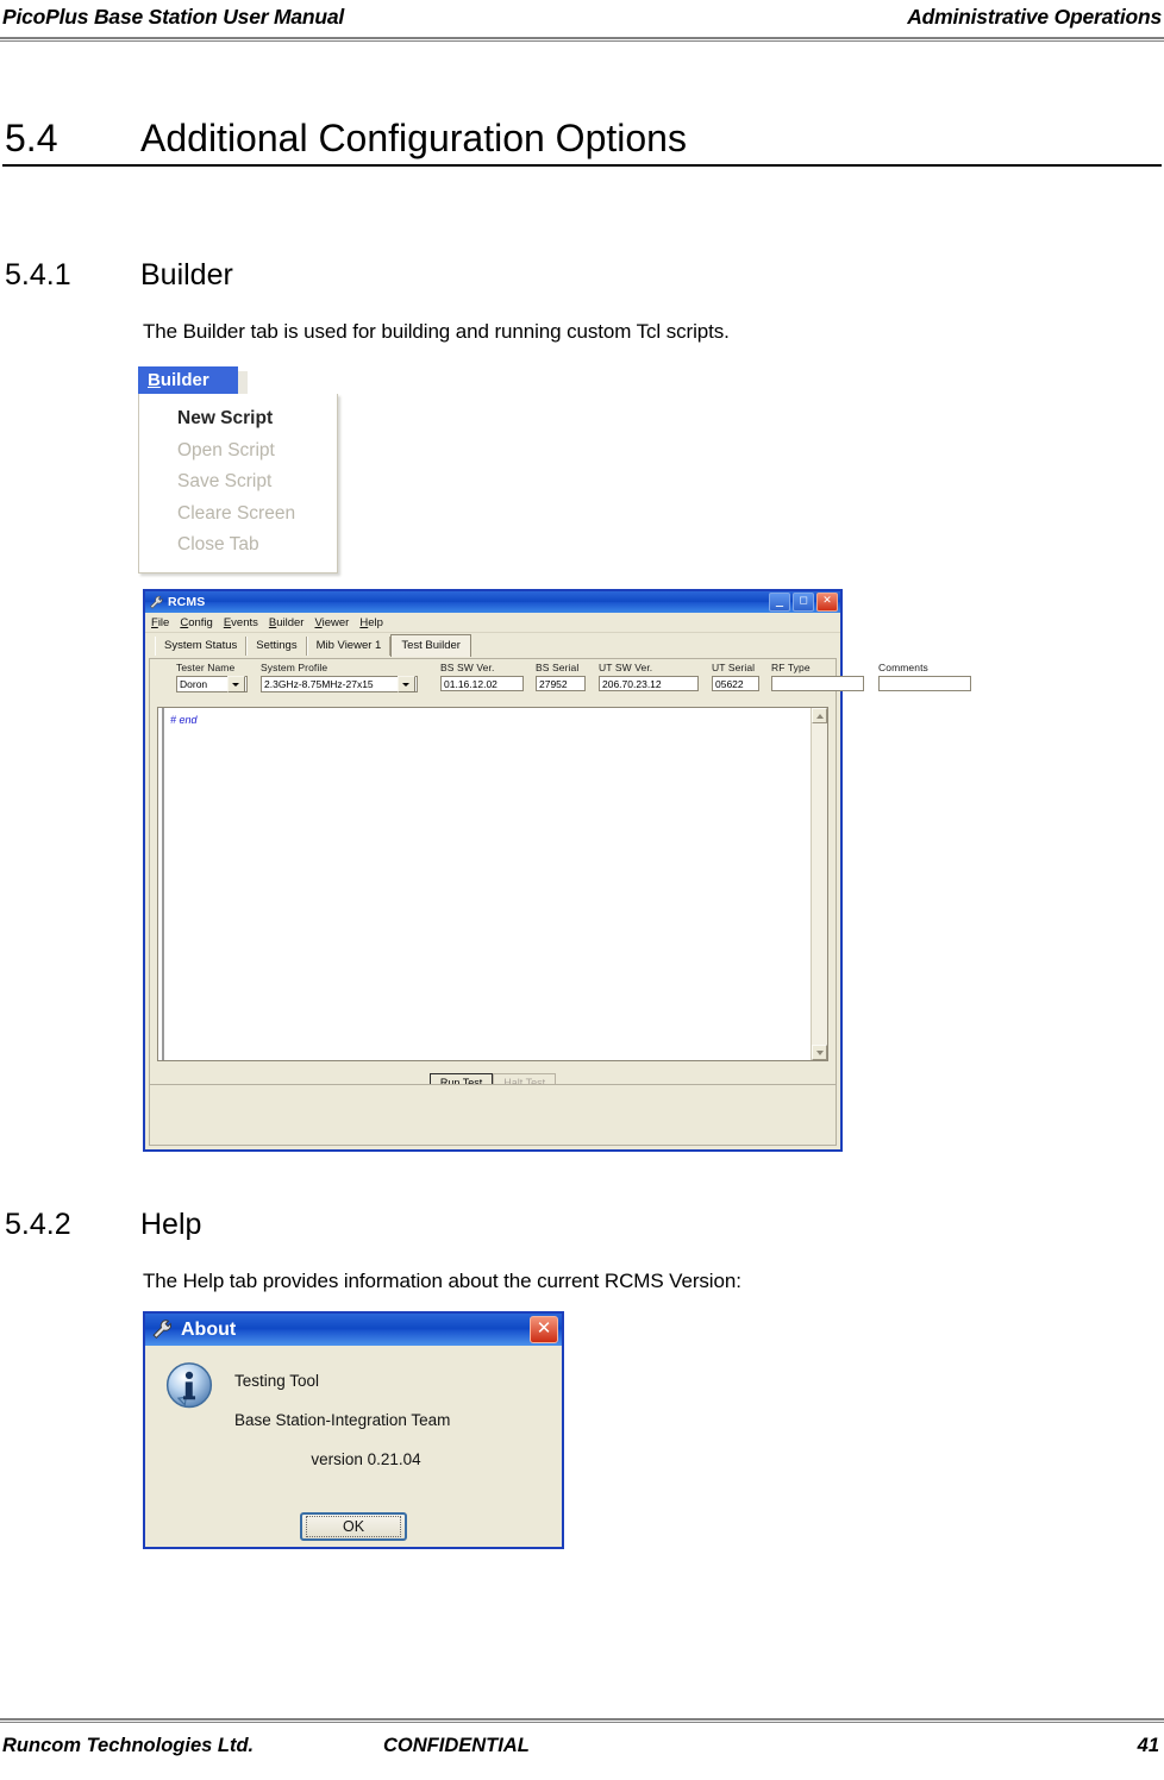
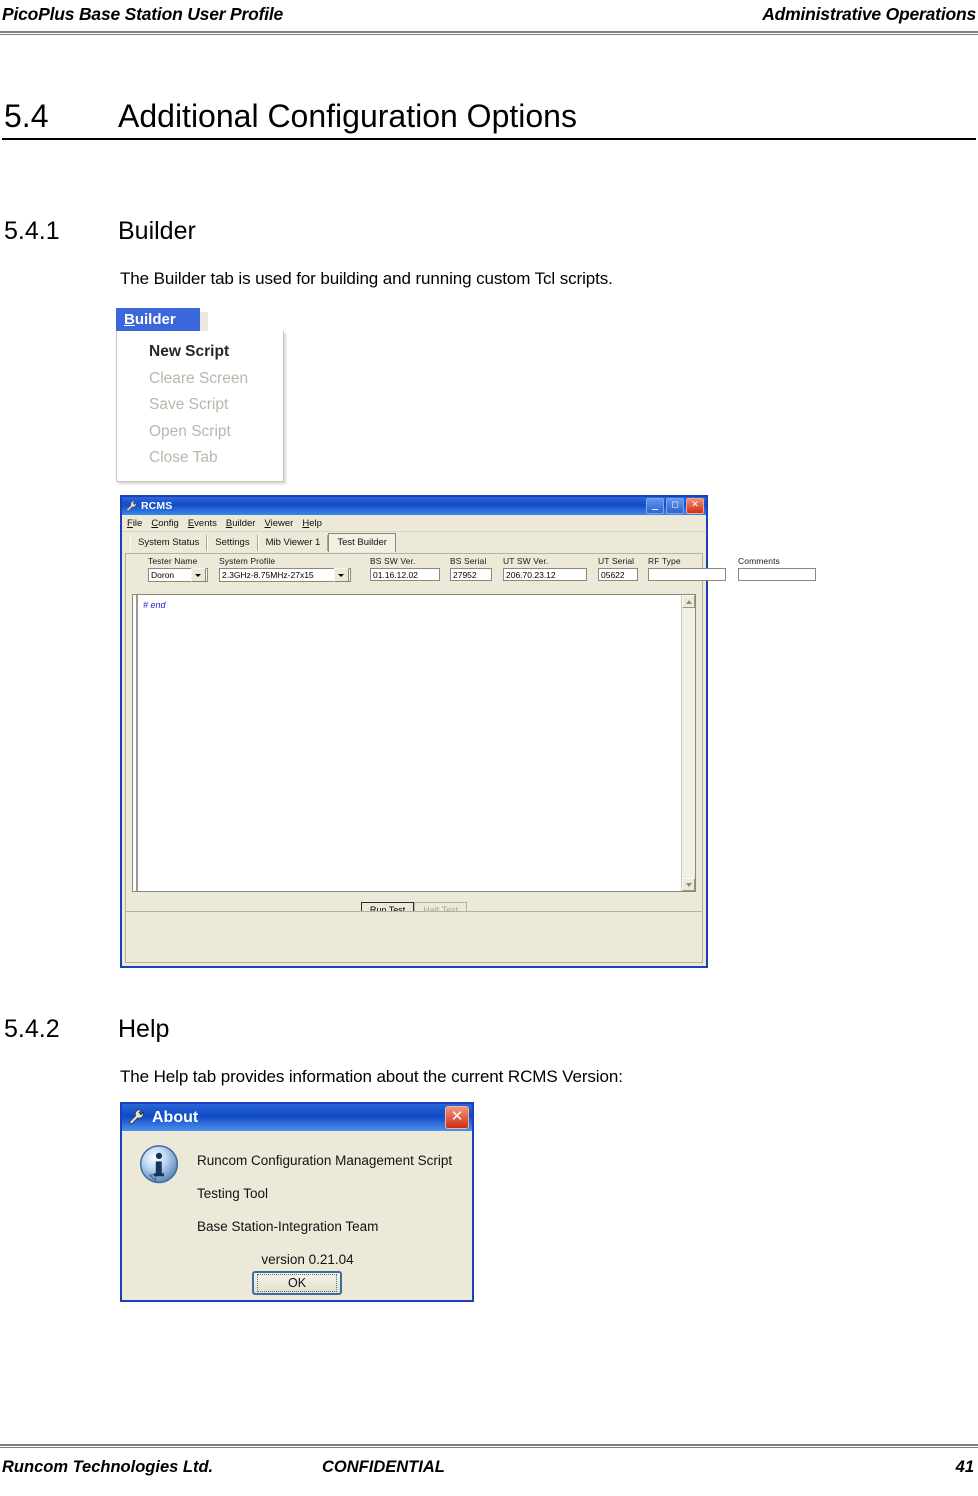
- PicoPlus Base Station User Manual
+ PicoPlus Base Station User Profile
  Administrative Operations
  5.4
  Additional Configuration Options
  5.4.1
  Builder
  The Builder tab is used for building and running custom Tcl scripts.
  Builder
  New Script
- Open Script
+ Cleare Screen
  Save Script
- Cleare Screen
+ Open Script
  Close Tab
  RCMS
  _
  ◻
  ✕
  File
  Config
  Events
  Builder
  Viewer
  Help
  System Status
  Settings
  Mib Viewer 1
  Test Builder
  Tester Name
  Doron
  System Profile
  2.3GHz-8.75MHz-27x15
  BS SW Ver.
  01.16.12.02
  BS Serial
  27952
  UT SW Ver.
  206.70.23.12
  UT Serial
  05622
  RF Type
  Comments
  # end
  Run Test
  Halt Test
  5.4.2
  Help
  The Help tab provides information about the current RCMS Version:
  About
  ✕
+ Runcom Configuration Management Script
  Testing Tool
  Base Station-Integration Team
  version 0.21.04
  OK
  Runcom Technologies Ltd.
  CONFIDENTIAL
  41
